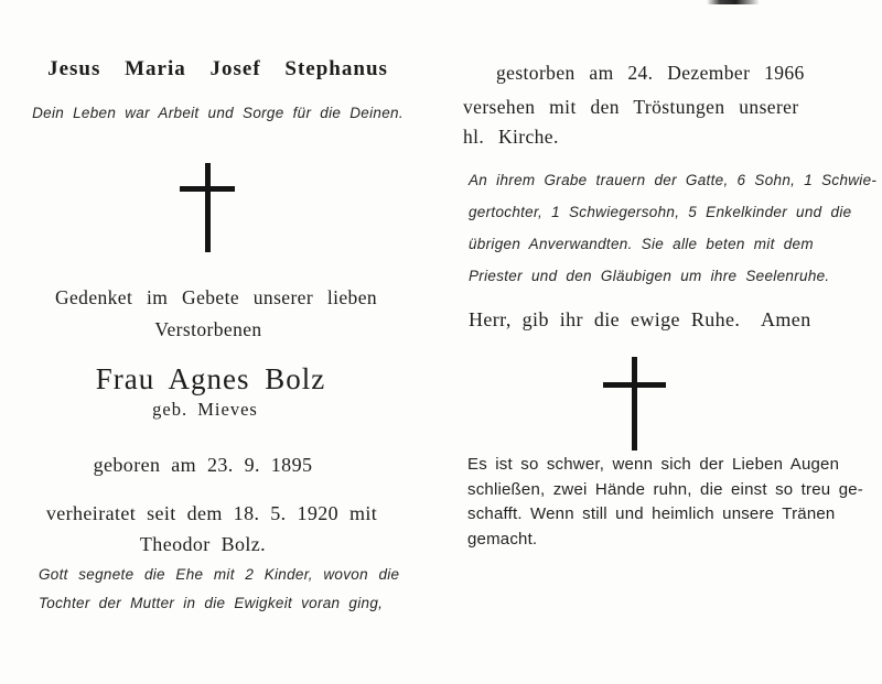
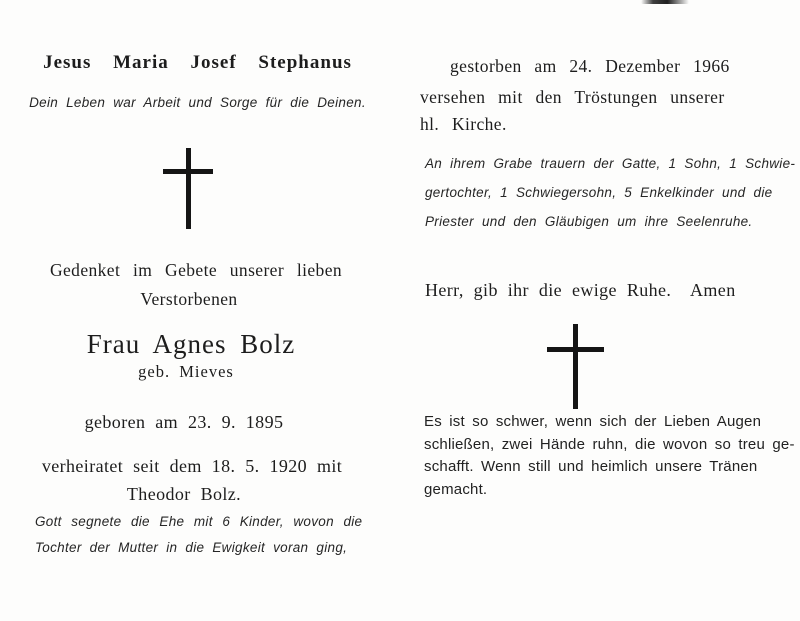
  Jesus Maria Josef Stephanus
  Dein Leben war Arbeit und Sorge für die Deinen.
  Gedenket im Gebete unserer lieben
  Verstorbenen
  Frau Agnes Bolz
  geb. Mieves
  geboren am 23. 9. 1895
  verheiratet seit dem 18. 5. 1920 mit
  Theodor Bolz.
- Gott segnete die Ehe mit 2 Kinder, wovon die
+ Gott segnete die Ehe mit 6 Kinder, wovon die
  Tochter der Mutter in die Ewigkeit voran ging,
  gestorben am 24. Dezember 1966
  versehen mit den Tröstungen unserer
  hl. Kirche.
- An ihrem Grabe trauern der Gatte, 6 Sohn, 1 Schwie-
+ An ihrem Grabe trauern der Gatte, 1 Sohn, 1 Schwie-
  gertochter, 1 Schwiegersohn, 5 Enkelkinder und die
- übrigen Anverwandten. Sie alle beten mit dem
  Priester und den Gläubigen um ihre Seelenruhe.
  Herr, gib ihr die ewige Ruhe.
  Amen
  Es ist so schwer, wenn sich der Lieben Augen
- schließen, zwei Hände ruhn, die einst so treu ge-
+ schließen, zwei Hände ruhn, die wovon so treu ge-
  schafft. Wenn still und heimlich unsere Tränen
  gemacht.
